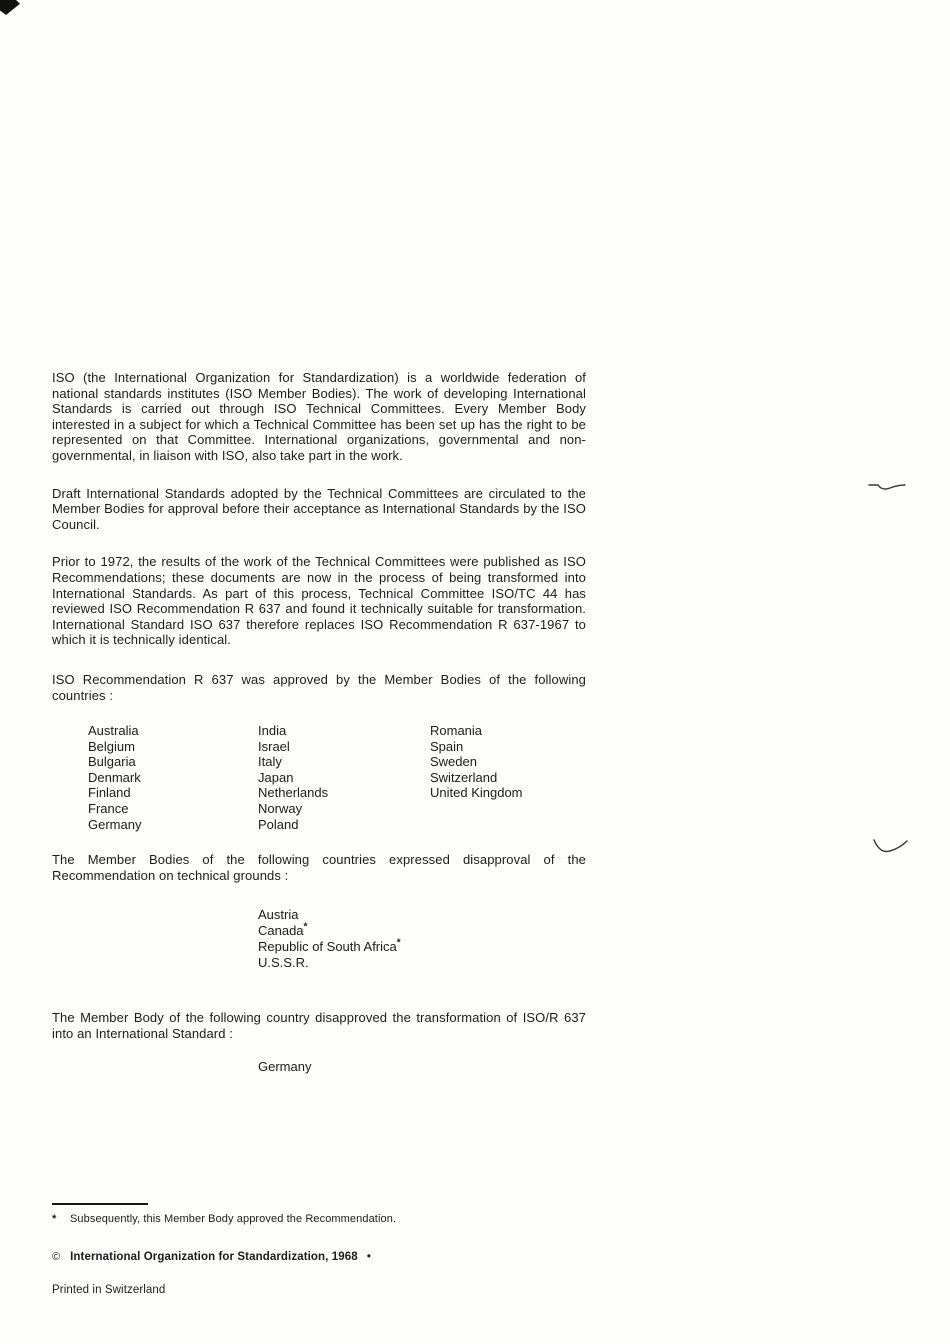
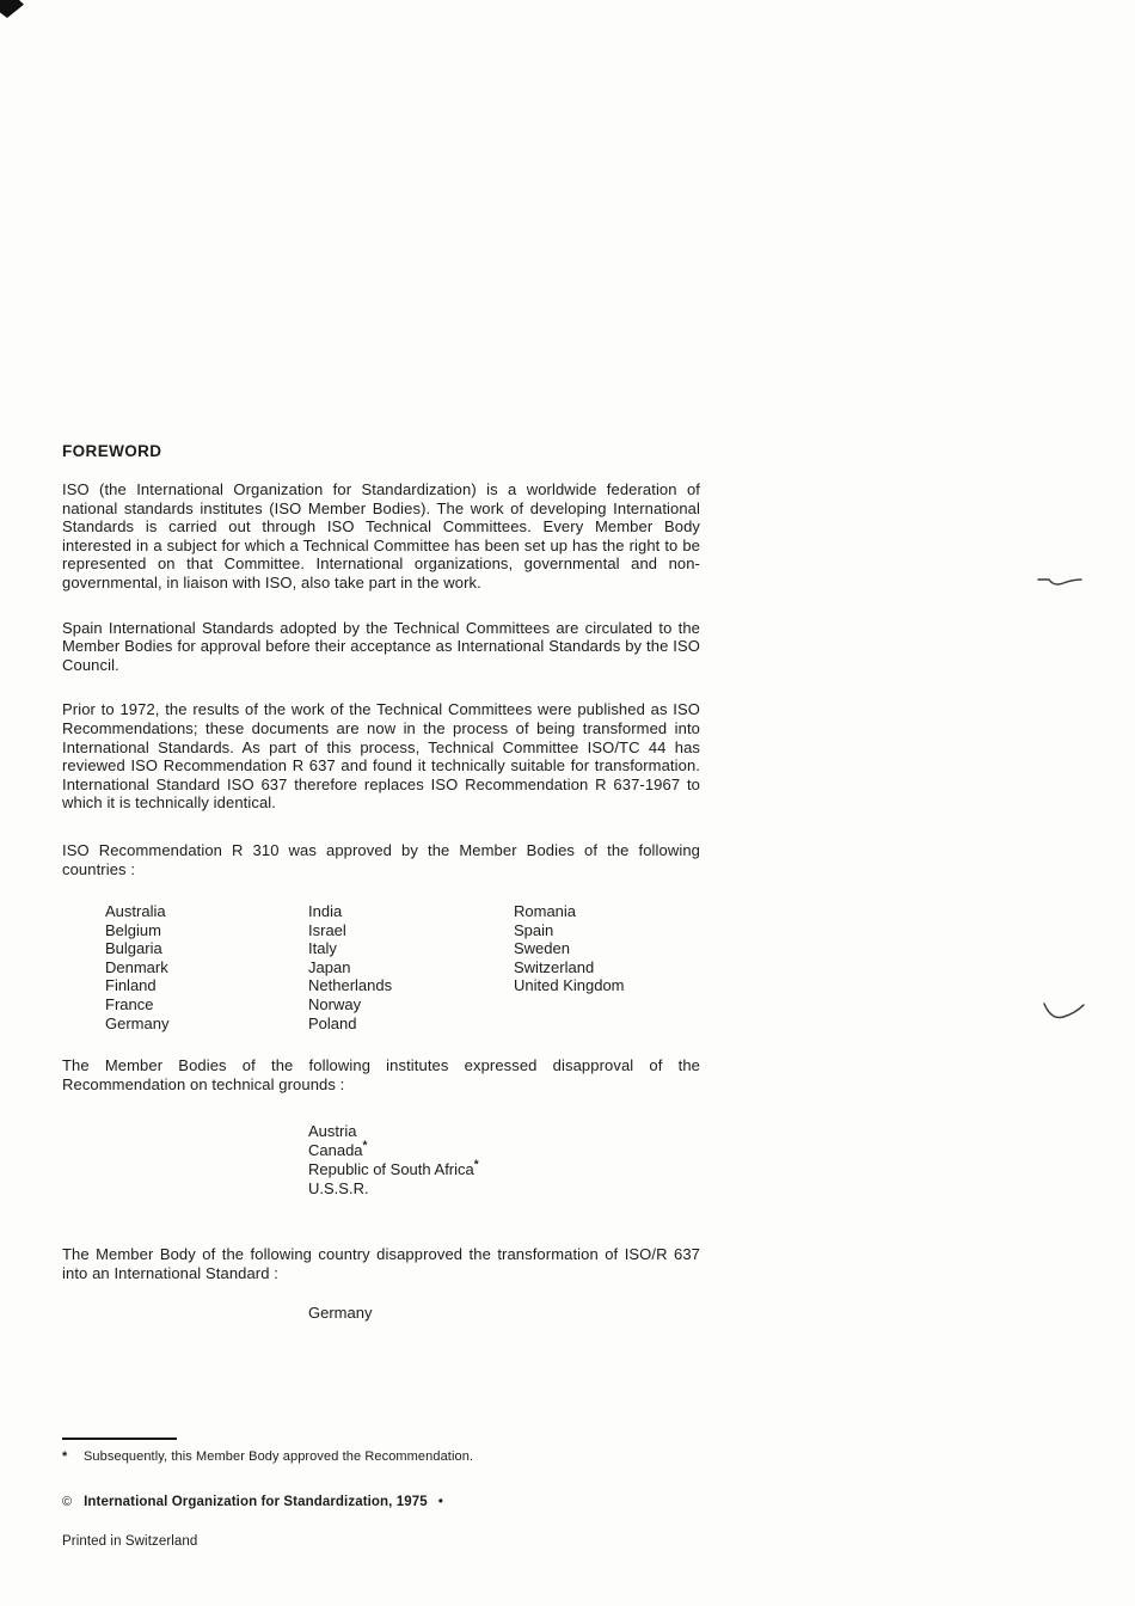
+ FOREWORD
  ISO (the International Organization for Standardization) is a worldwide federation of national standards institutes (ISO Member Bodies). The work of developing International Standards is carried out through ISO Technical Committees. Every Member Body interested in a subject for which a Technical Committee has been set up has the right to be represented on that Committee. International organizations, governmental and non-governmental, in liaison with ISO, also take part in the work.
- Draft International Standards adopted by the Technical Committees are circulated to the Member Bodies for approval before their acceptance as International Standards by the ISO Council.
+ Spain International Standards adopted by the Technical Committees are circulated to the Member Bodies for approval before their acceptance as International Standards by the ISO Council.
  Prior to 1972, the results of the work of the Technical Committees were published as ISO Recommendations; these documents are now in the process of being transformed into International Standards. As part of this process, Technical Committee ISO/TC 44 has reviewed ISO Recommendation R 637 and found it technically suitable for transformation. International Standard ISO 637 therefore replaces ISO Recommendation R 637-1967 to which it is technically identical.
- ISO Recommendation R 637 was approved by the Member Bodies of the following countries :
+ ISO Recommendation R 310 was approved by the Member Bodies of the following countries :
  Australia
  Belgium
  Bulgaria
  Denmark
  Finland
  France
  Germany
  India
  Israel
  Italy
  Japan
  Netherlands
  Norway
  Poland
  Romania
  Spain
  Sweden
  Switzerland
  United Kingdom
- The Member Bodies of the following countries expressed disapproval of the Recommendation on technical grounds :
+ The Member Bodies of the following institutes expressed disapproval of the Recommendation on technical grounds :
  Austria
  Canada*
  Republic of South Africa*
  U.S.S.R.
  The Member Body of the following country disapproved the transformation of ISO/R 637 into an International Standard :
  Germany
  *
  Subsequently, this Member Body approved the Recommendation.
  ©
- International Organization for Standardization, 1968
+ International Organization for Standardization, 1975
  •
  Printed in Switzerland
